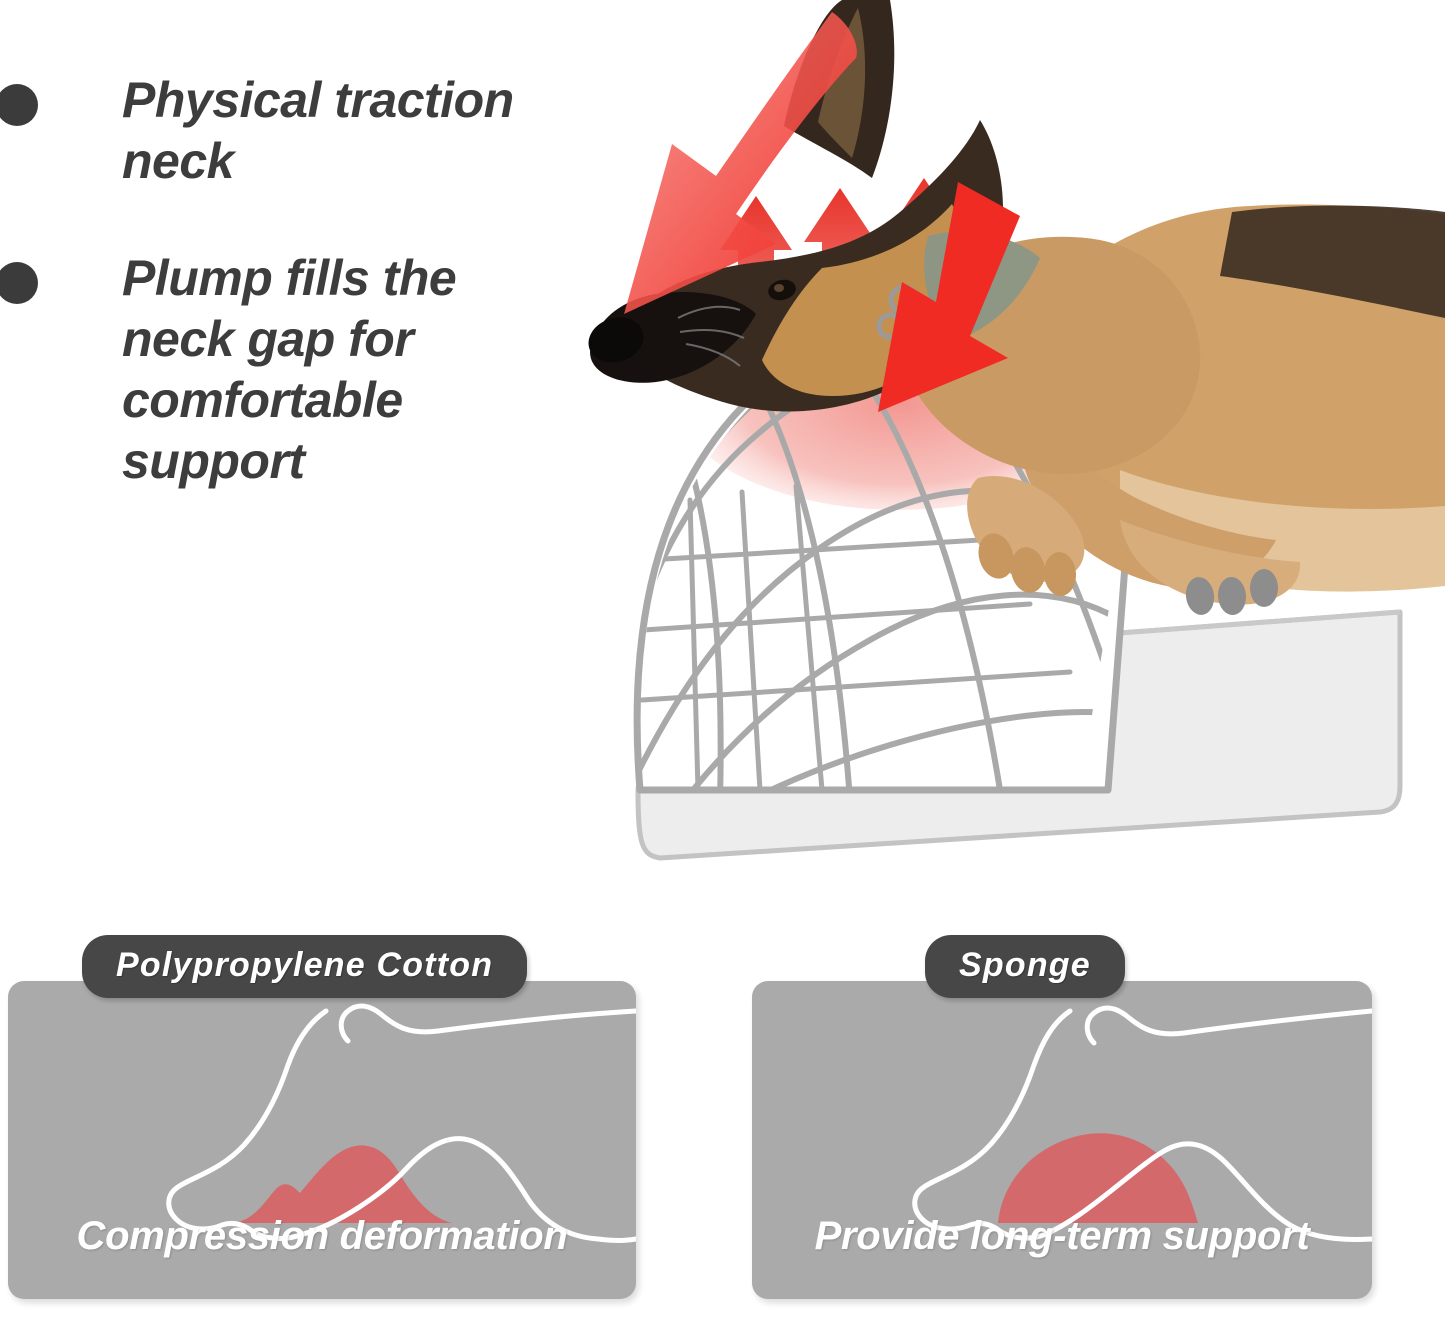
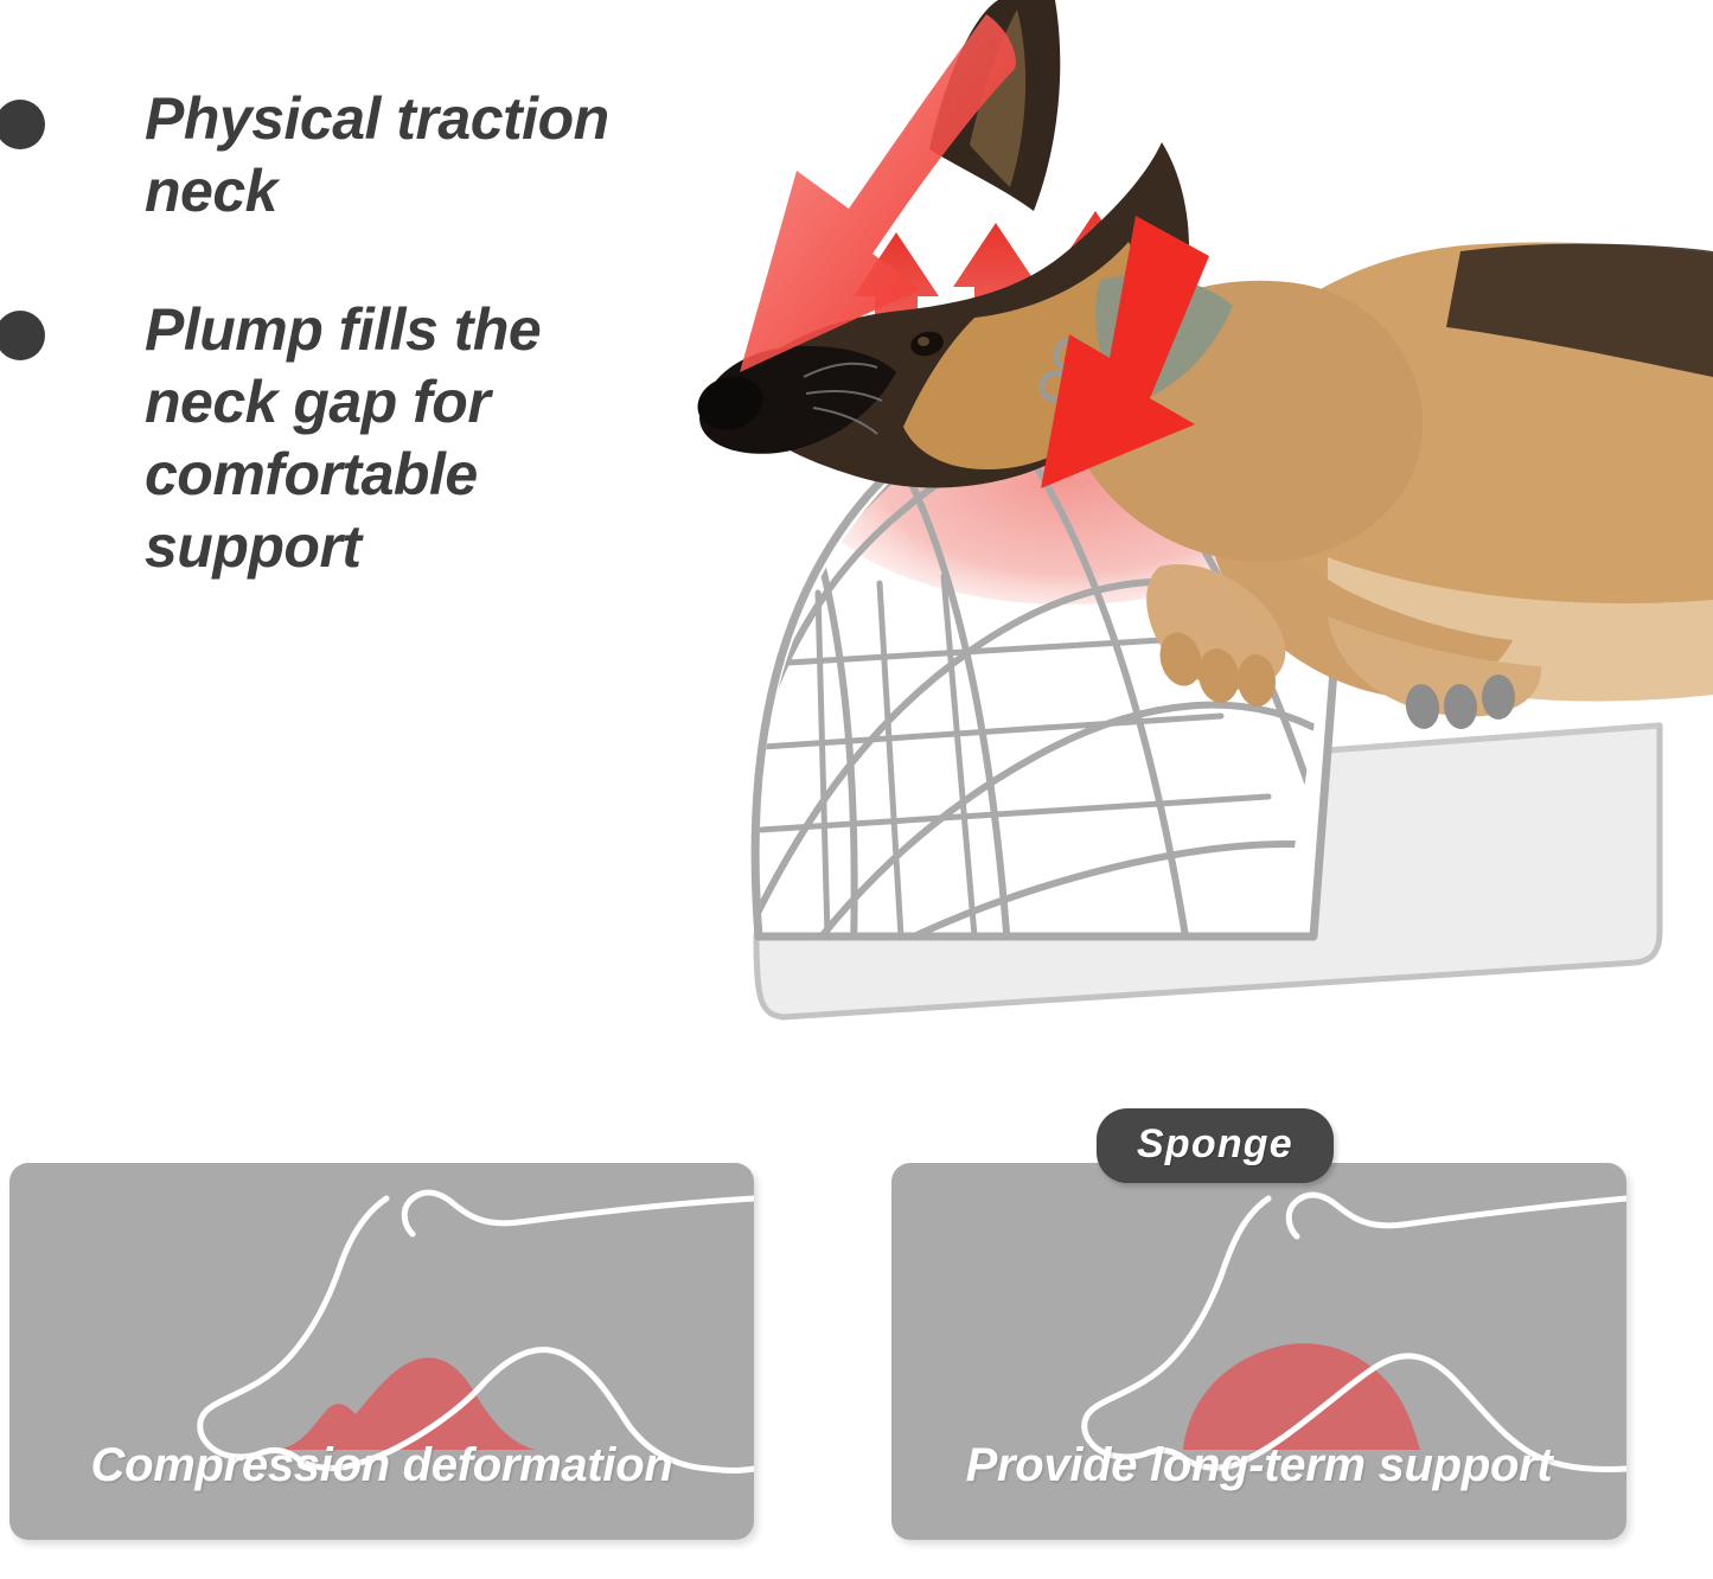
  Physical traction
  neck
  Plump fills the
  neck gap for
  comfortable
  support
  Compression deformation
- Polypropylene Cotton
  Provide long-term support
  Sponge
